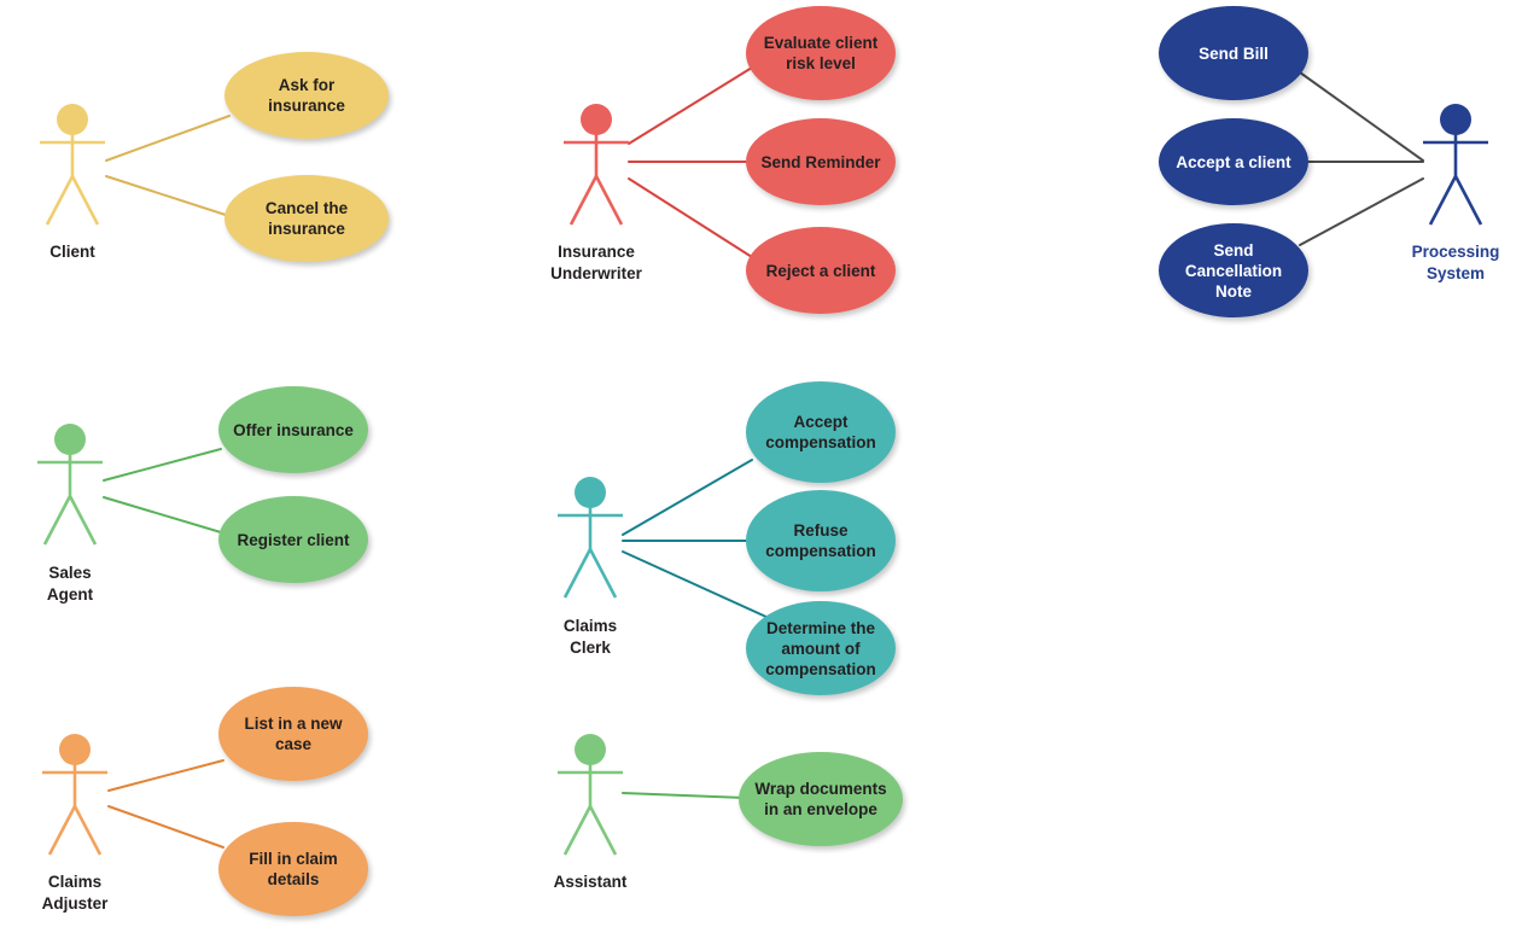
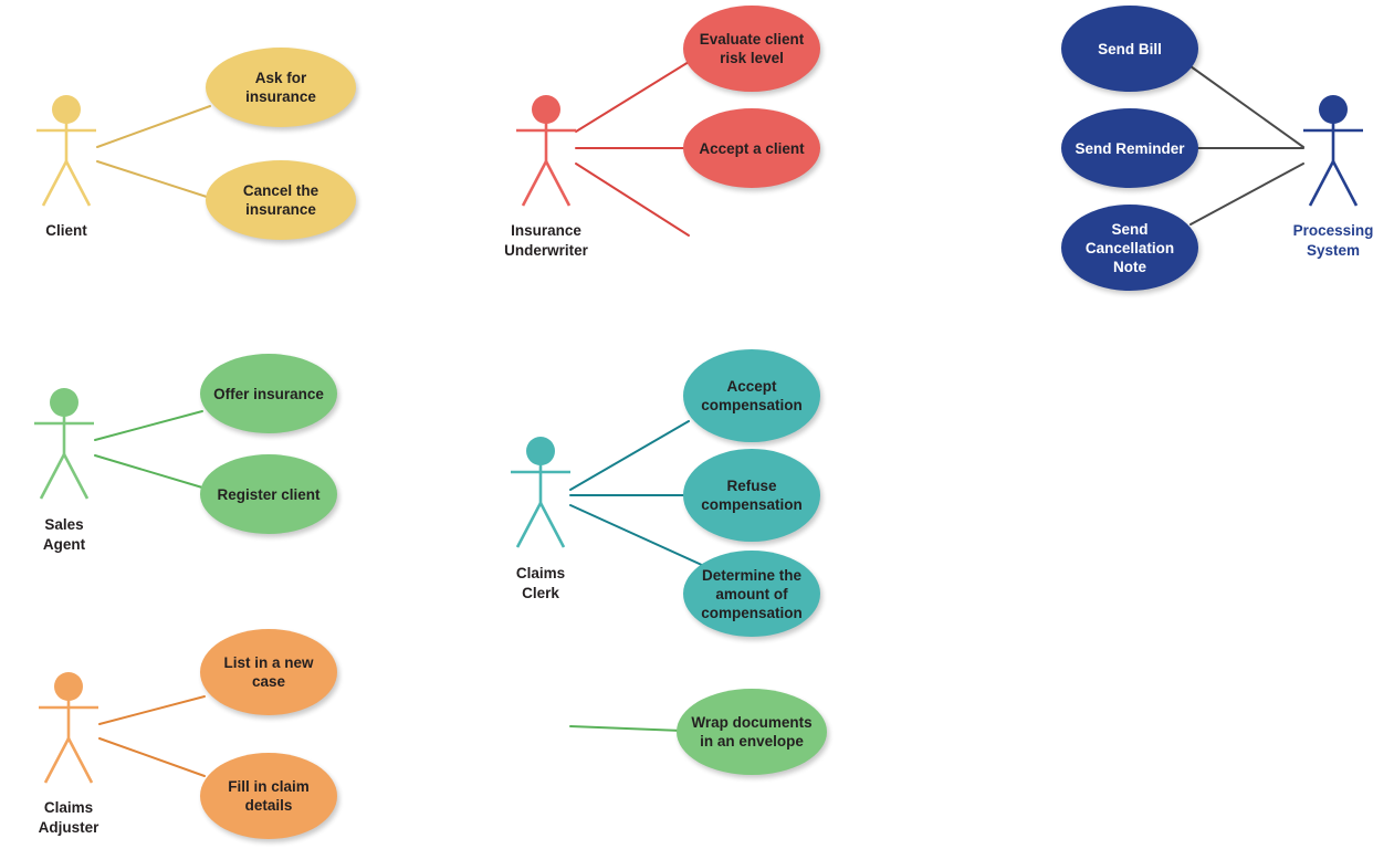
  Ask for
  insurance
  Cancel the
  insurance
  Client
  Evaluate client
  risk level
- Send Reminder
+ Accept a client
- Reject a client
  Insurance
  Underwriter
  Send Bill
- Accept a client
+ Send Reminder
  Send
  Cancellation
  Note
  Processing
  System
  Offer insurance
  Register client
  Sales Agent
  Accept
  compensation
  Refuse
  compensation
  Determine the
  amount of
  compensation
  Claims Clerk
  List in a new
  case
  Fill in claim
  details
  Claims Adjuster
  Wrap documents
  in an envelope
- Assistant
